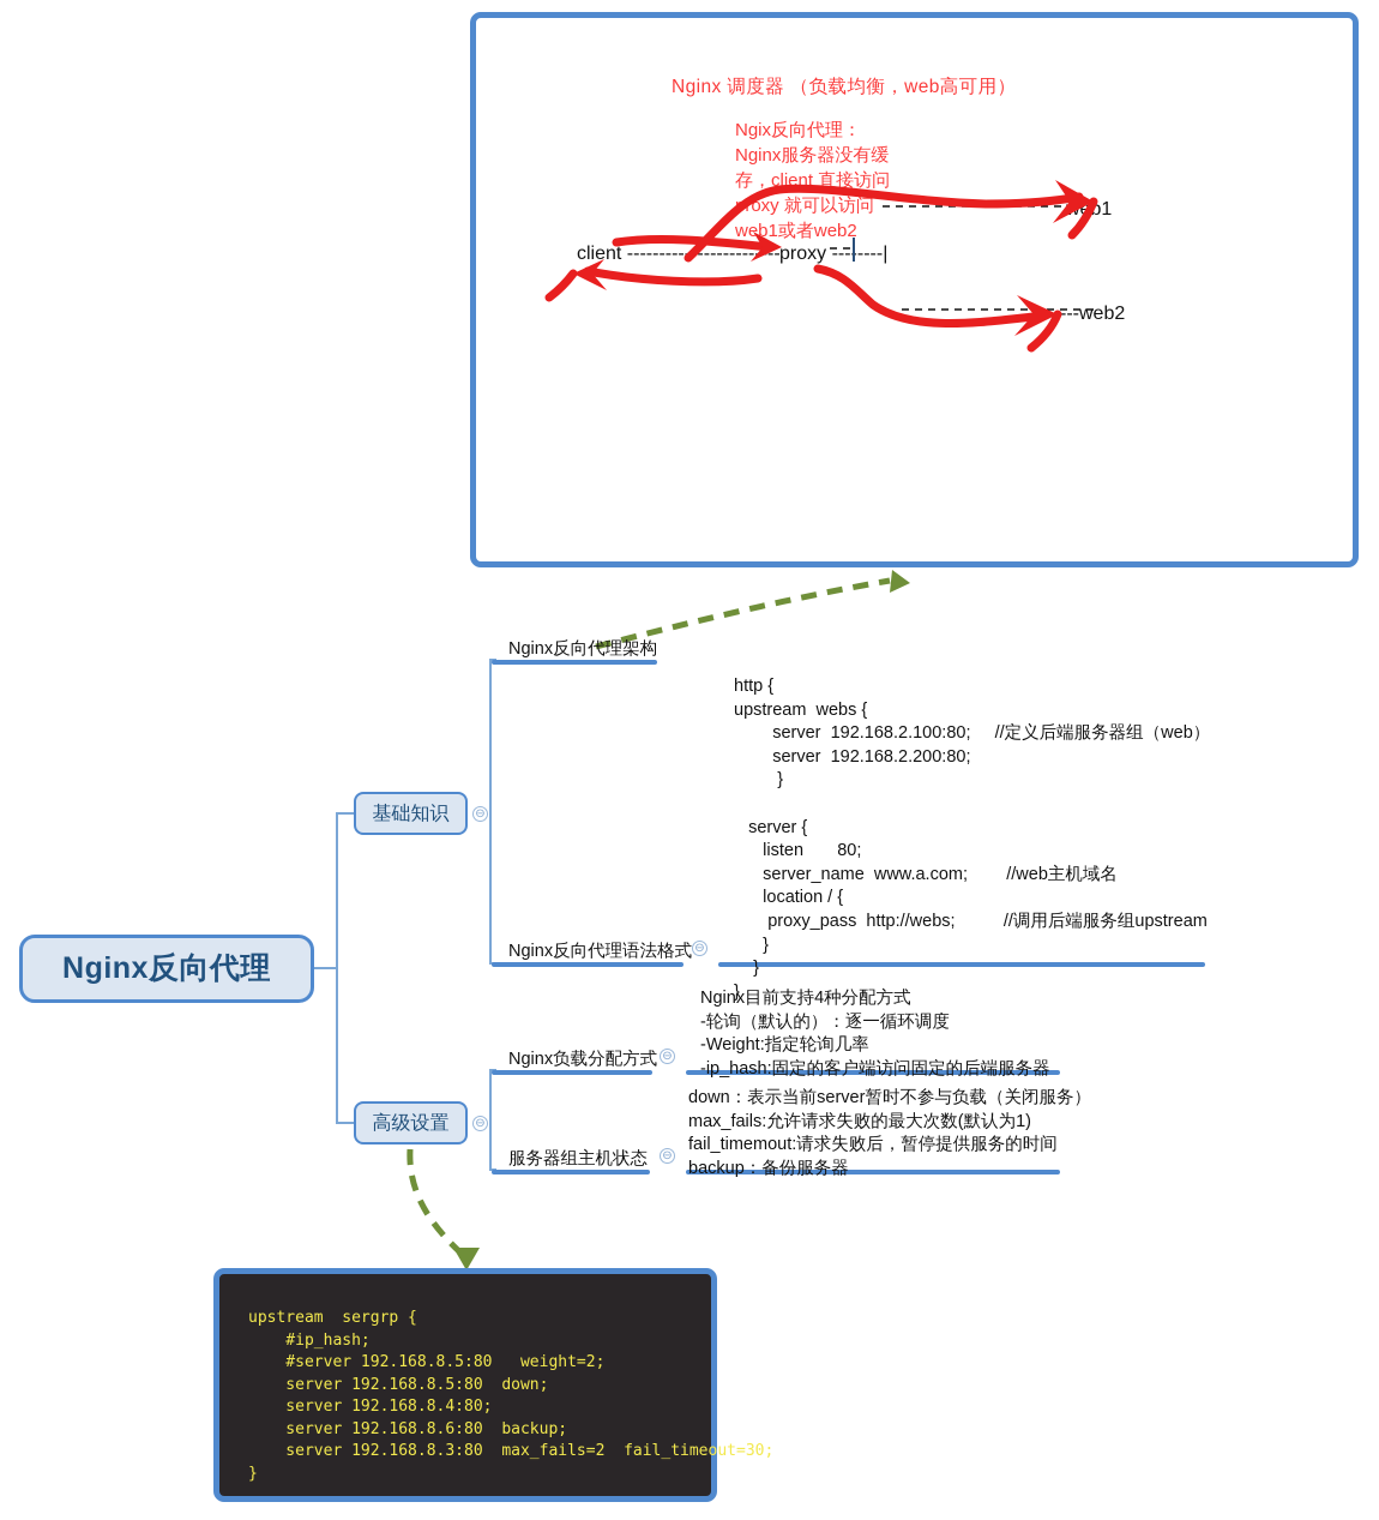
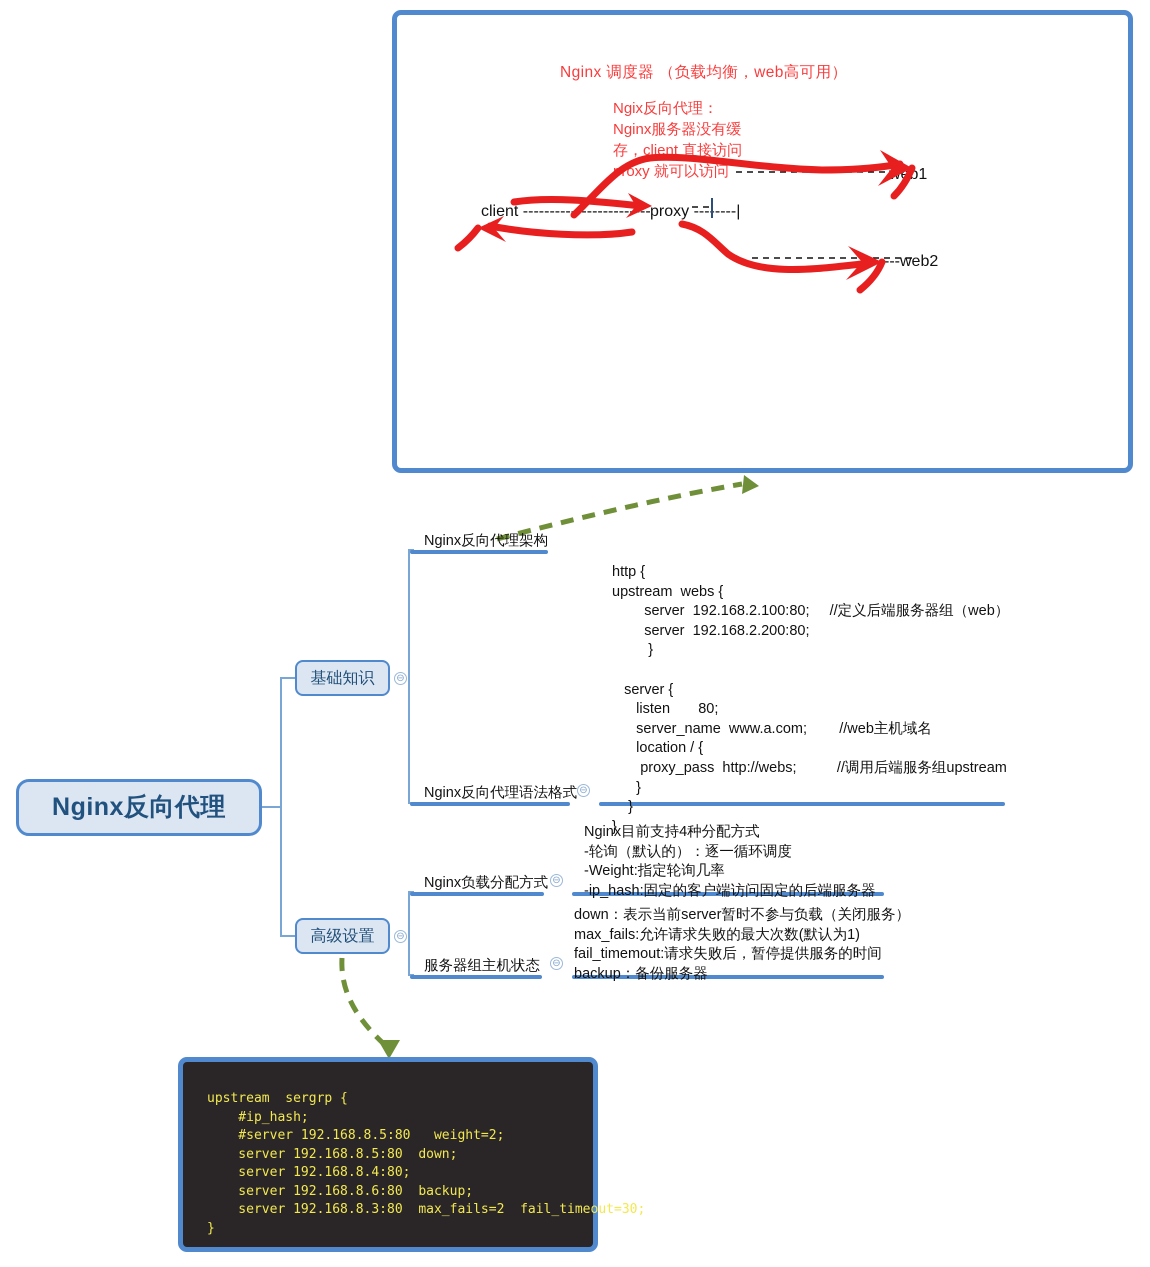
  Nginx 调度器 （负载均衡，web高可用）
  Ngix反向代理：
  Nginx服务器没有缓
  存，client 直接访问
  oxy 就可以访问
- web1或者web2
  client --------------------
  proxy -------|
  eb1
  ---web2
  Nginx反向代理
  基础知识
  ⊖
  高级设置
  ⊖
  Nginx反向代理架构
  Nginx反向代理语法格式
  ⊖
  http {
  upstream webs {
  server 192.168.2.100:80; //定义后端服务器组（web）
  server 192.168.2.200:80;
  }
  server {
  listen 80;
  server_name www.a.com; //web主机域名
  location / {
  proxy_pass http://webs; //调用后端服务组upstream
  }
  }
  }
  Nginx负载分配方式
  ⊖
  Nginx目前支持4种分配方式
  -轮询（默认的）：逐一循环调度
  -Weight:指定轮询几率
  -ip_hash:固定的客户端访问固定的后端服务器
  服务器组主机状态
  ⊖
  down：表示当前server暂时不参与负载（关闭服务）
  max_fails:允许请求失败的最大次数(默认为1)
  fail_timemout:请求失败后，暂停提供服务的时间
  backup：备份服务器
  upstream sergrp {
  #ip_hash;
  #server 192.168.8.5:80 weight=2;
  server 192.168.8.5:80 down;
  server 192.168.8.4:80;
  server 192.168.8.6:80 backup;
  server 192.168.8.3:80 max_fails=2 fail_timeout=30;
  }
